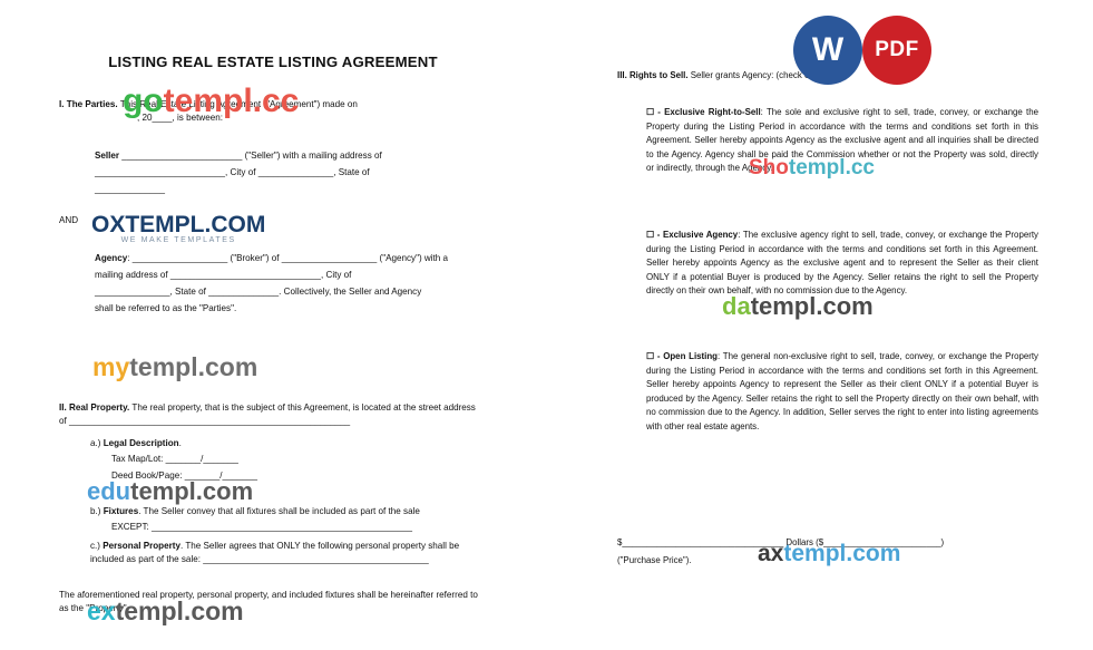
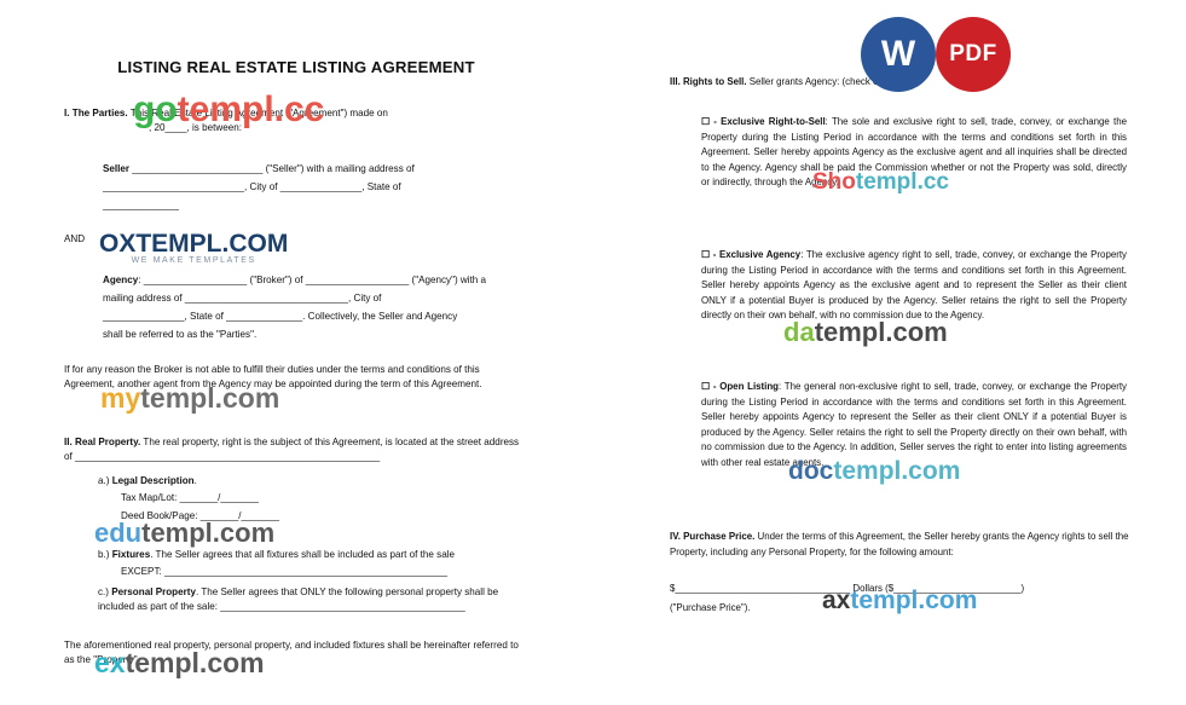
  LISTING REAL ESTATE LISTING AGREEMENT
  I. The Parties. This Real Estate Listing Agreement ("Agreement") made on
  , 20____, is between:
  Seller ________________________ ("Seller") with a mailing address of
  __________________________, City of _______________, State of
  ______________
  AND
  Agency: ___________________ ("Broker") of ___________________ ("Agency") with a
  mailing address of ______________________________, City of
  _______________, State of ______________. Collectively, the Seller and Agency
  shall be referred to as the "Parties".
+ If for any reason the Broker is not able to fulfill their duties under the terms and conditions of this Agreement, another agent from the Agency may be appointed during the term of this Agreement.
- II. Real Property. The real property, that is the subject of this Agreement, is located at the street address of ________________________________________________________
+ II. Real Property. The real property, right is the subject of this Agreement, is located at the street address of ________________________________________________________
  a.) Legal Description.
  Tax Map/Lot: _______/_______
  Deed Book/Page: _______/_______
- b.) Fixtures. The Seller convey that all fixtures shall be included as part of the sale
+ b.) Fixtures. The Seller agrees that all fixtures shall be included as part of the sale
  EXCEPT: ____________________________________________________
  c.) Personal Property. The Seller agrees that ONLY the following personal property shall be included as part of the sale: _____________________________________________
  The aforementioned real property, personal property, and included fixtures shall be hereinafter referred to as the "Property".
  gotempl.cc
  OXTEMPL.COM
  mytempl.com
  edutempl.com
  extempl.com
  III. Rights to Sell. Seller grants Agency: (check
  ☐ - Exclusive Right-to-Sell: The sole and exclusive right to sell, trade, convey, or exchange the Property during the Listing Period in accordance with the terms and conditions set forth in this Agreement. Seller hereby appoints Agency as the exclusive agent and all inquiries shall be directed to the Agency. Agency shall be paid the Commission whether or not the Property was sold, directly or indirectly, through the Agency.
  ☐ - Exclusive Agency: The exclusive agency right to sell, trade, convey, or exchange the Property during the Listing Period in accordance with the terms and conditions set forth in this Agreement. Seller hereby appoints Agency as the exclusive agent and to represent the Seller as their client ONLY if a potential Buyer is produced by the Agency. Seller retains the right to sell the Property directly on their own behalf, with no commission due to the Agency.
  ☐ - Open Listing: The general non-exclusive right to sell, trade, convey, or exchange the Property during the Listing Period in accordance with the terms and conditions set forth in this Agreement. Seller hereby appoints Agency to represent the Seller as their client ONLY if a potential Buyer is produced by the Agency. Seller retains the right to sell the Property directly on their own behalf, with no commission due to the Agency. In addition, Seller serves the right to enter into listing agreements with other real estate agents.
+ IV. Purchase Price. Under the terms of this Agreement, the Seller hereby grants the Agency rights to sell the Property, including any Personal Property, for the following amount:
  $_________________________________ Dollars ($________________________)
  ("Purchase Price").
  Shotempl.cc
  datempl.com
+ doctempl.com
  axtempl.com
  W
  PDF
